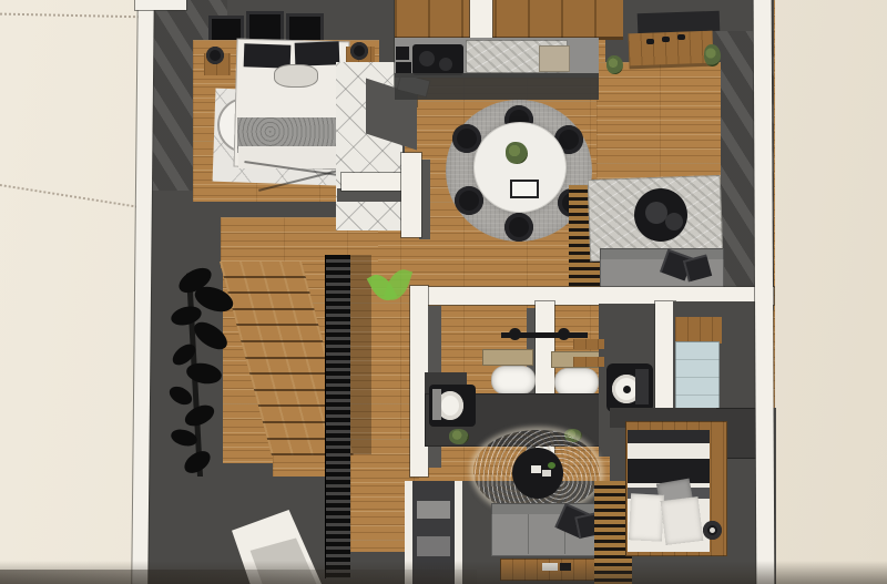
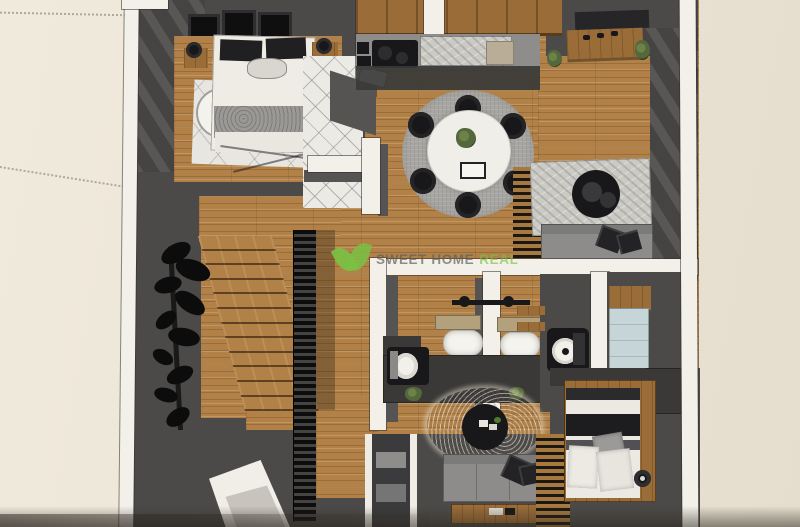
+ SWEET HOME REAL
